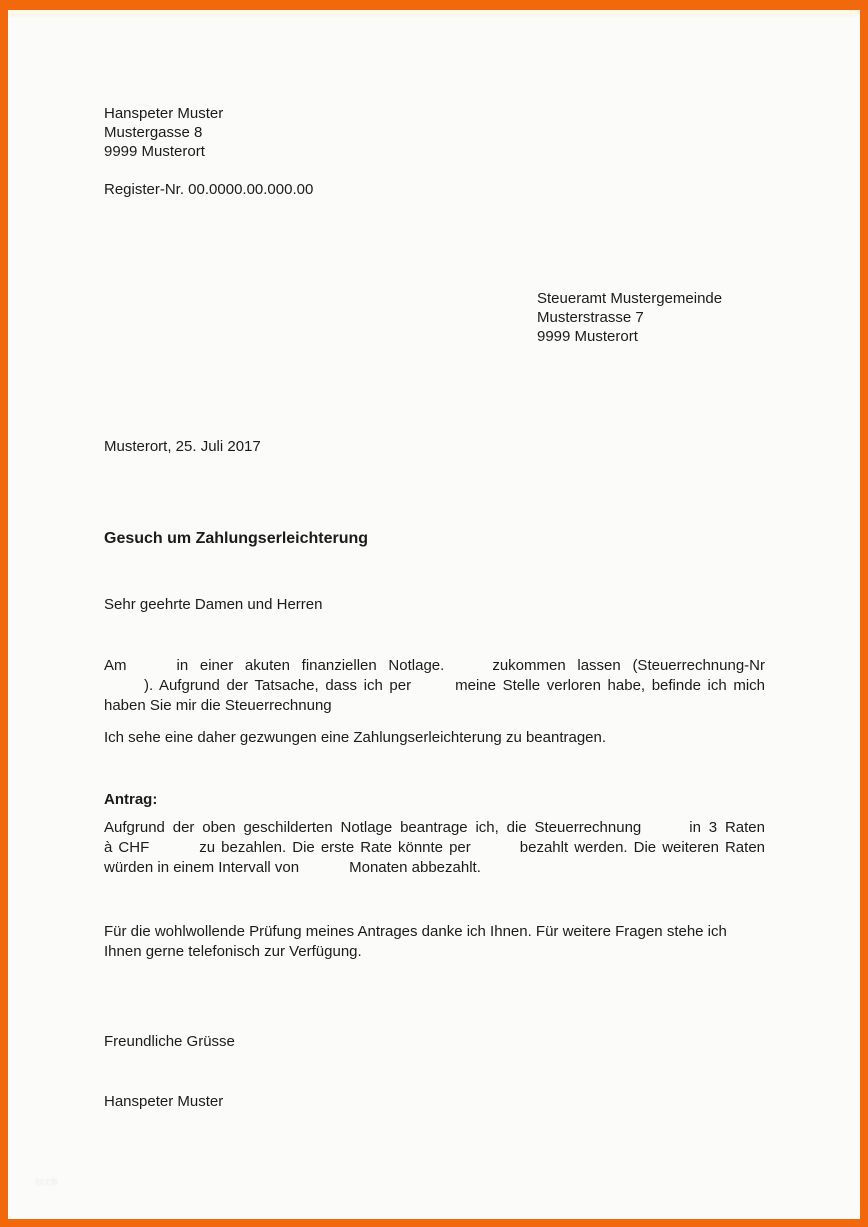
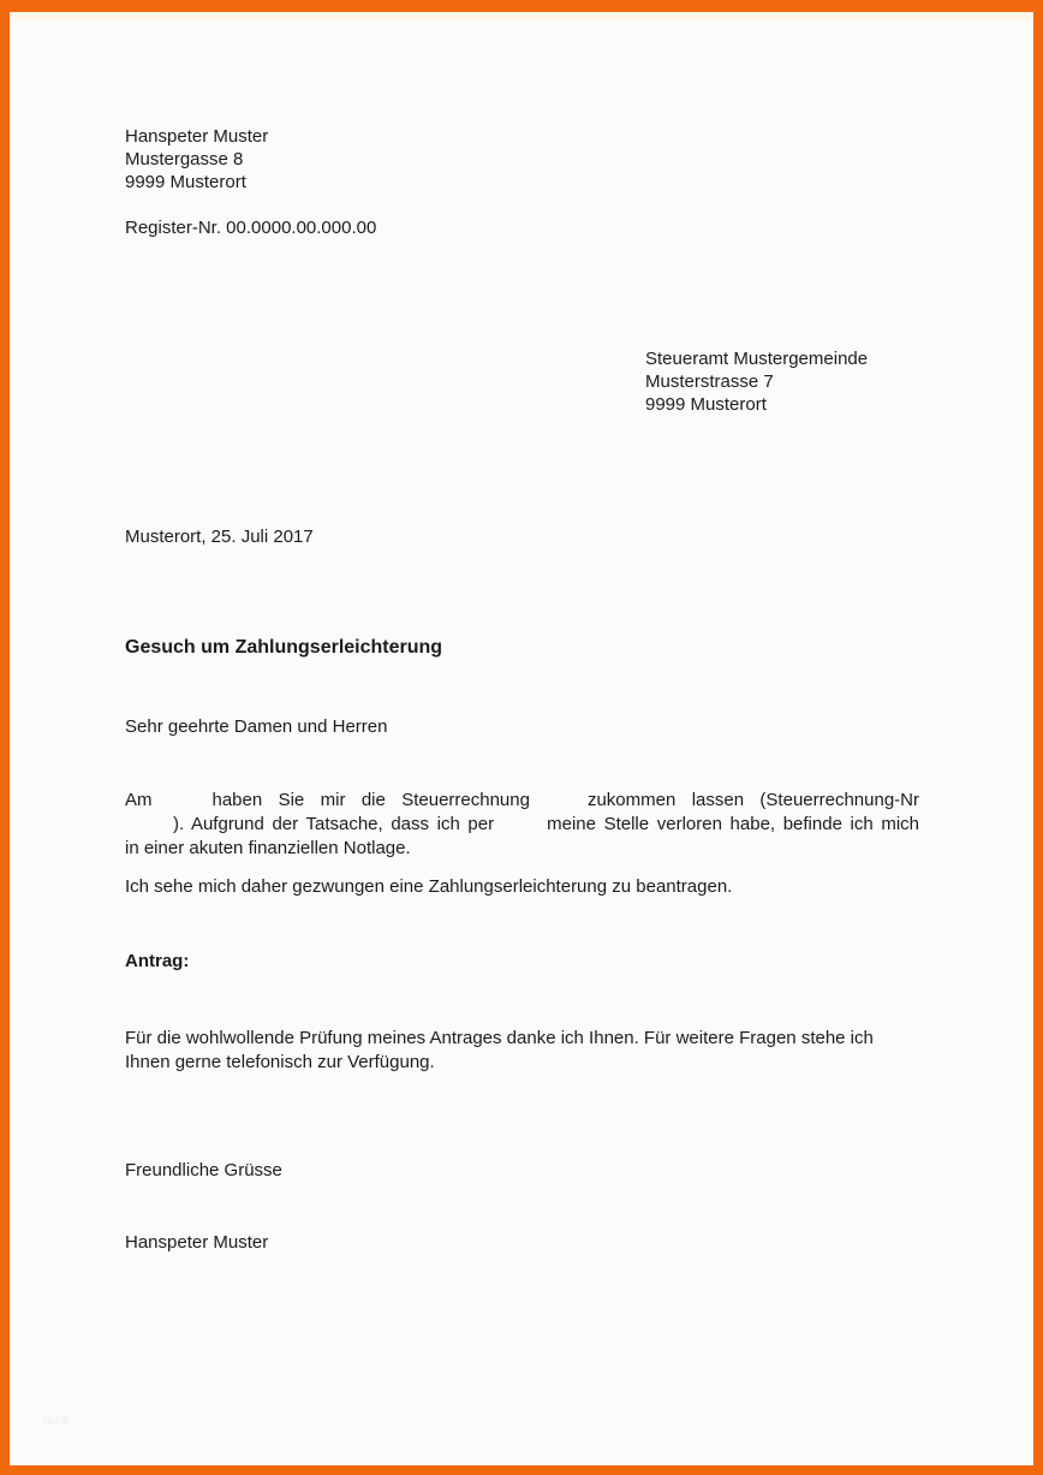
  Hanspeter Muster
  Mustergasse 8
  9999 Musterort
  Register-Nr. 00.0000.00.000.00
  Steueramt Mustergemeinde
  Musterstrasse 7
  9999 Musterort
  Musterort, 25. Juli 2017
  Gesuch um Zahlungserleichterung
  Sehr geehrte Damen und Herren
- Am in einer akuten finanziellen Notlage. zukommen lassen (Steuerrechnung-Nr
+ Am haben Sie mir die Steuerrechnung zukommen lassen (Steuerrechnung-Nr
  ). Aufgrund der Tatsache, dass ich per meine Stelle verloren habe, befinde ich mich
- haben Sie mir die Steuerrechnung
+ in einer akuten finanziellen Notlage.
- Ich sehe eine daher gezwungen eine Zahlungserleichterung zu beantragen.
+ Ich sehe mich daher gezwungen eine Zahlungserleichterung zu beantragen.
  Antrag:
- Aufgrund der oben geschilderten Notlage beantrage ich, die Steuerrechnung in 3 Raten
- à CHF zu bezahlen. Die erste Rate könnte per bezahlt werden. Die weiteren Raten
- würden in einem Intervall von Monaten abbezahlt.
  Für die wohlwollende Prüfung meines Antrages danke ich Ihnen. Für weitere Fragen stehe ich
  Ihnen gerne telefonisch zur Verfügung.
  Freundliche Grüsse
  Hanspeter Muster
